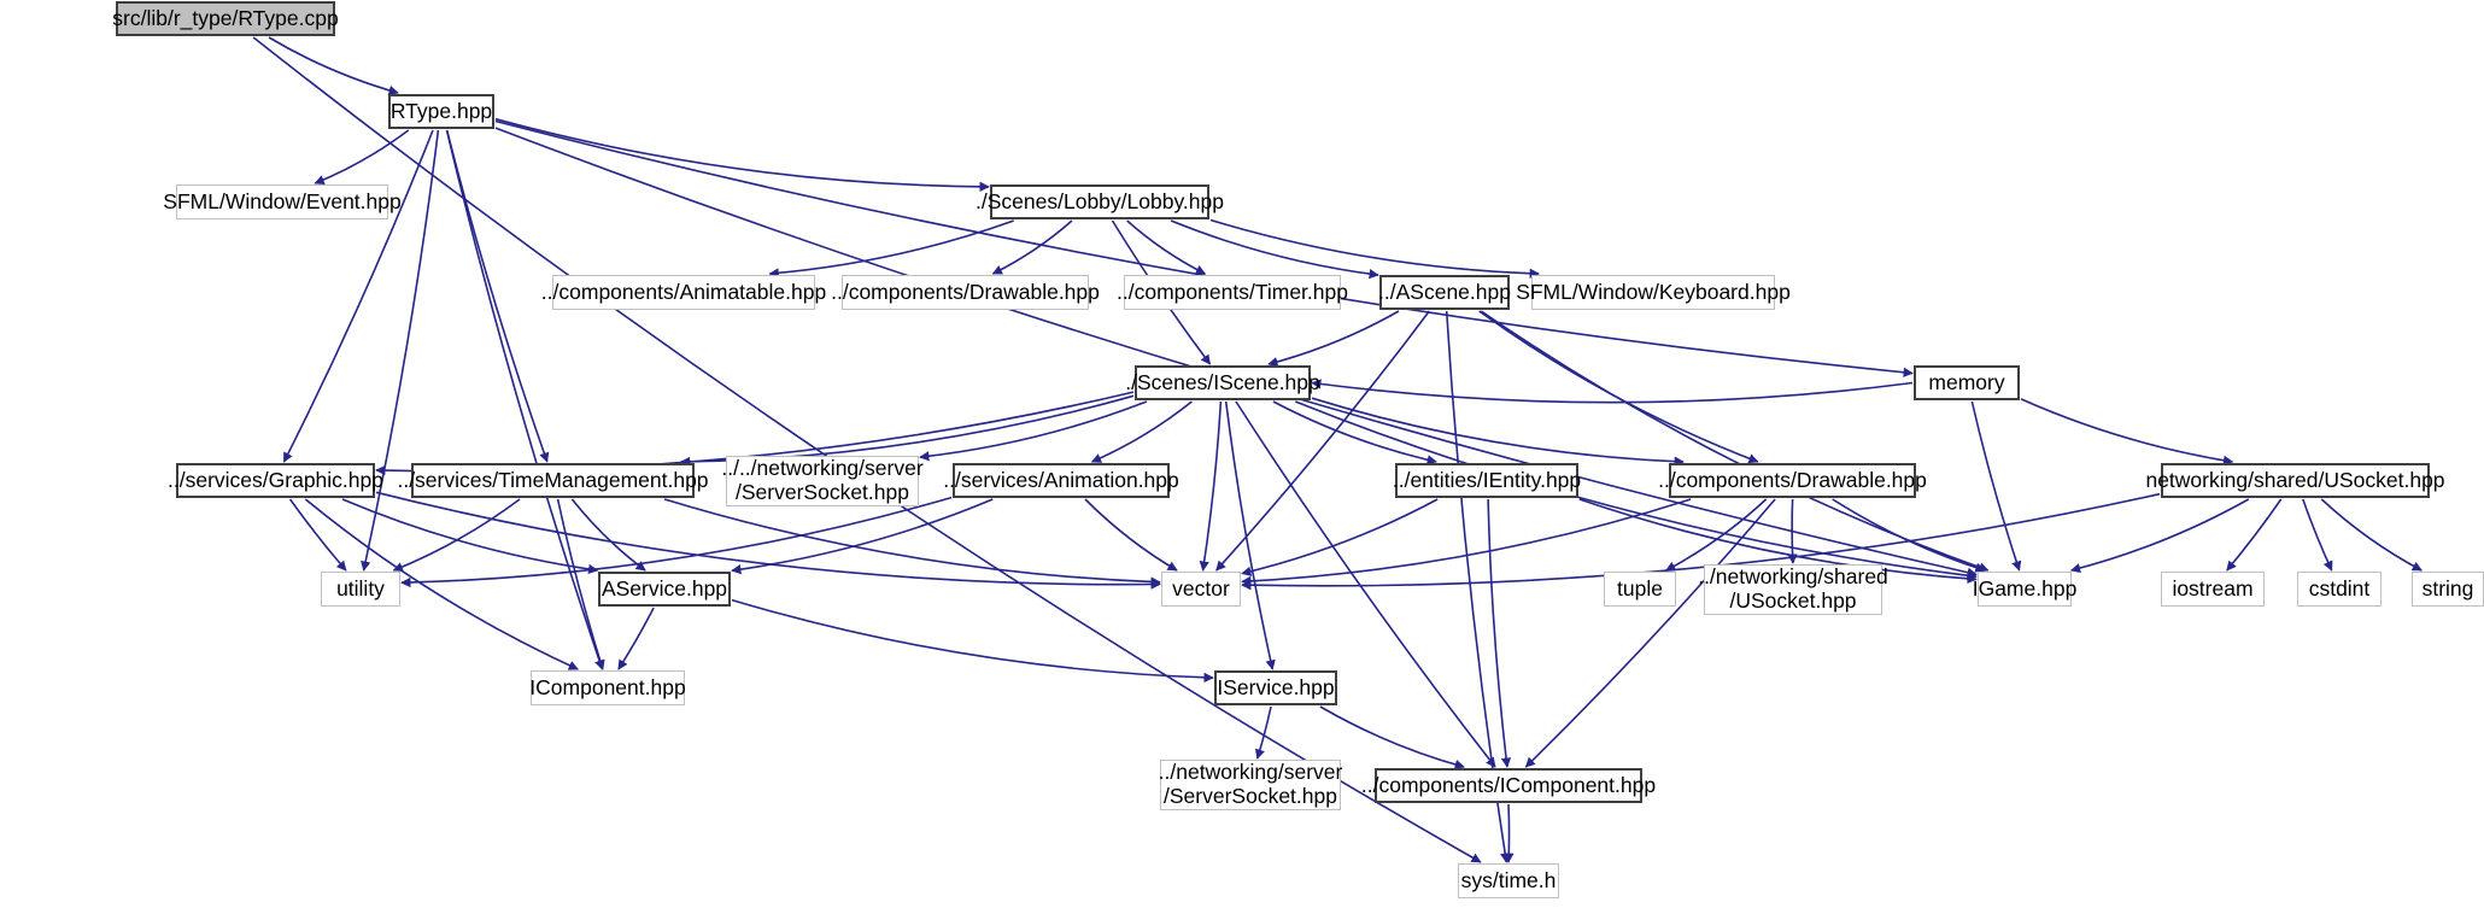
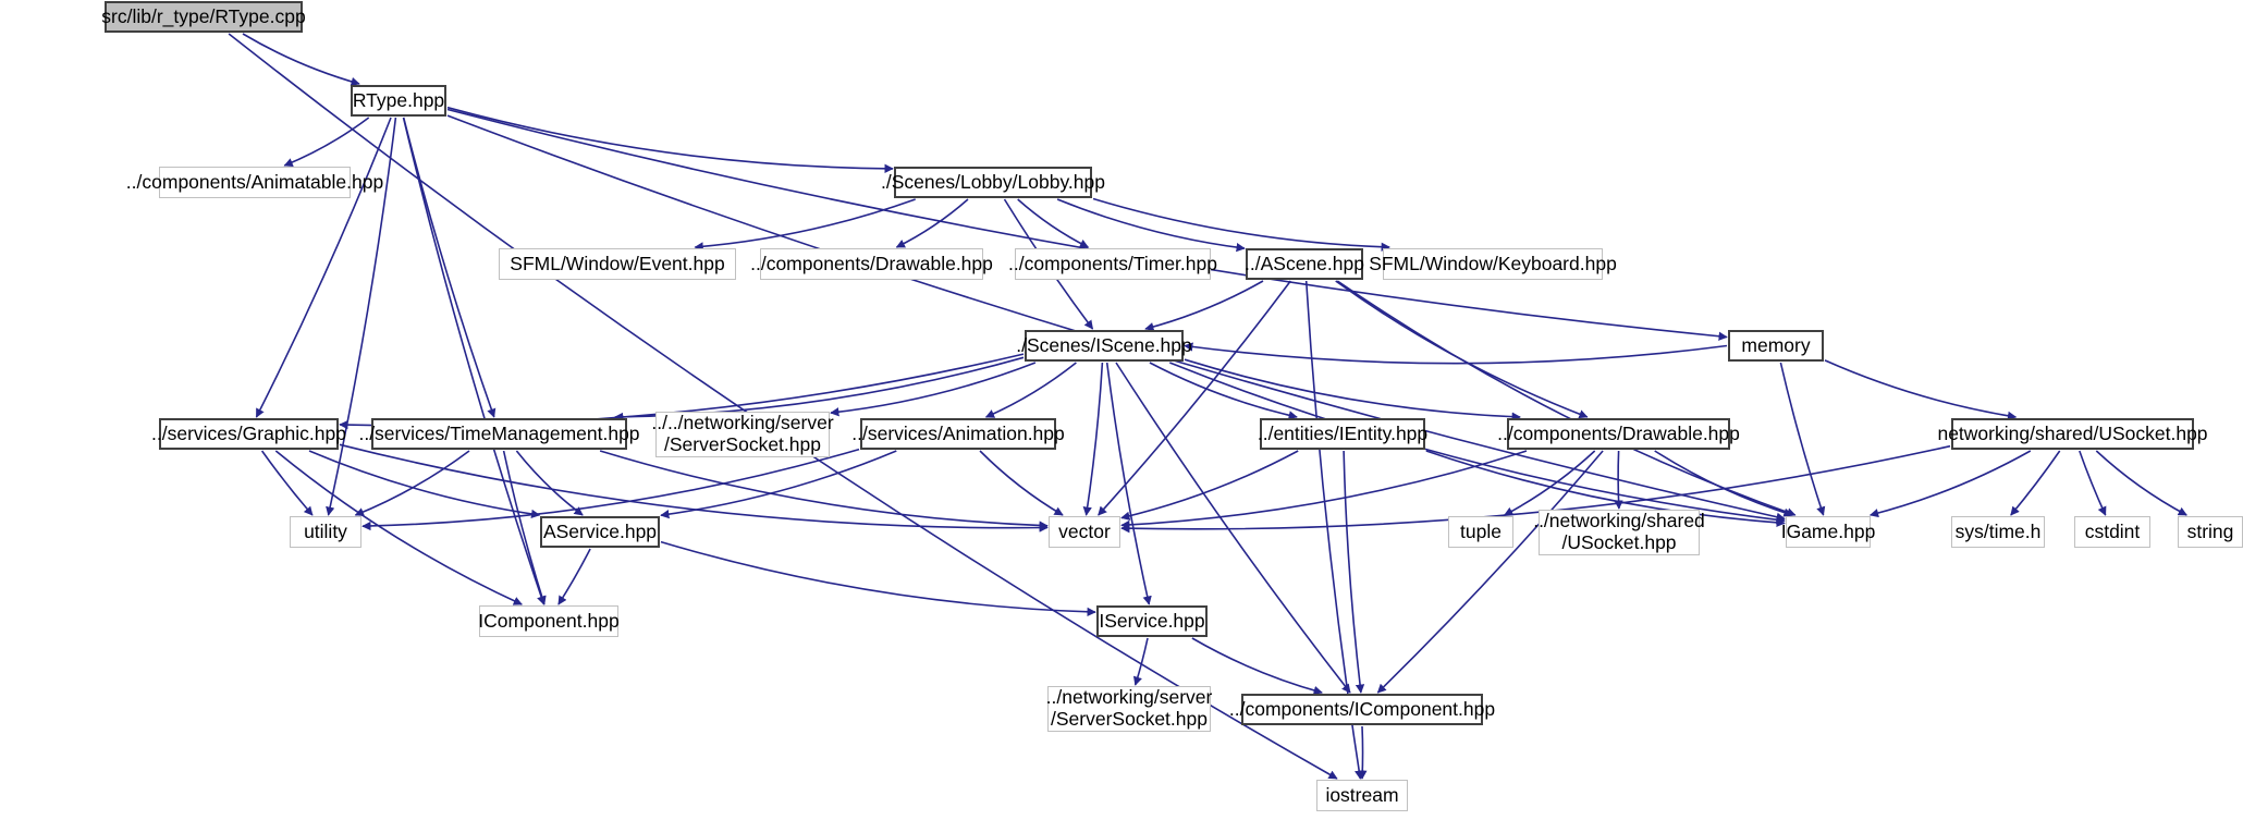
  src/lib/r_type/RType.cpp
  RType.hpp
- SFML/Window/Event.hpp
+ ../components/Animatable.hpp
  ./Scenes/Lobby/Lobby.hpp
- ../components/Animatable.hpp
+ SFML/Window/Event.hpp
  ../components/Drawable.hpp
  ../components/Timer.hpp
  ../AScene.hpp
  SFML/Window/Keyboard.hpp
  ./Scenes/IScene.hpp
  memory
  ../services/Graphic.hpp
  ../services/TimeManagement.hpp
  ../../networking/server
  /ServerSocket.hpp
  ../services/Animation.hpp
  ../entities/IEntity.hpp
  ../components/Drawable.hpp
  networking/shared/USocket.hpp
  utility
  AService.hpp
  vector
  tuple
  ../networking/shared
  /USocket.hpp
  IGame.hpp
- iostream
+ sys/time.h
  cstdint
  string
  IComponent.hpp
  IService.hpp
  ../networking/server
  /ServerSocket.hpp
  ../components/IComponent.hpp
- sys/time.h
+ iostream
